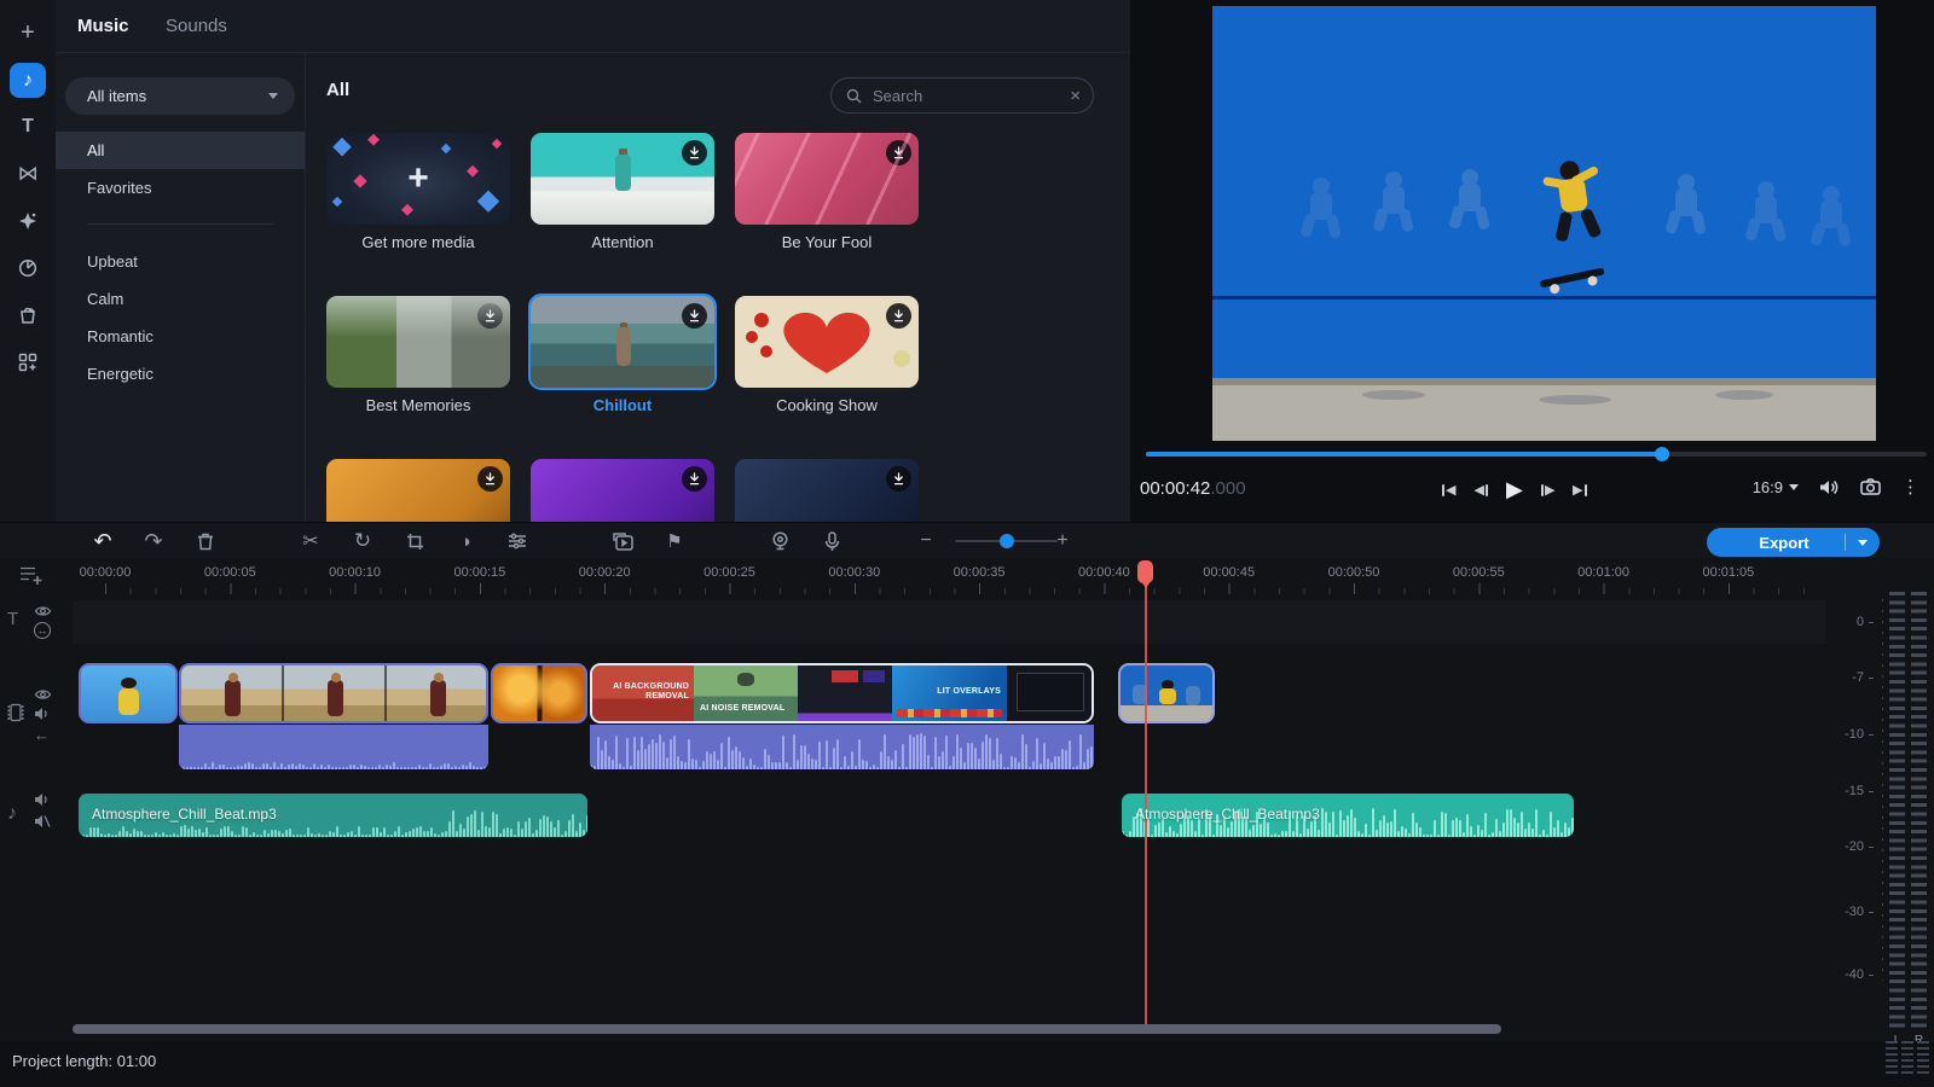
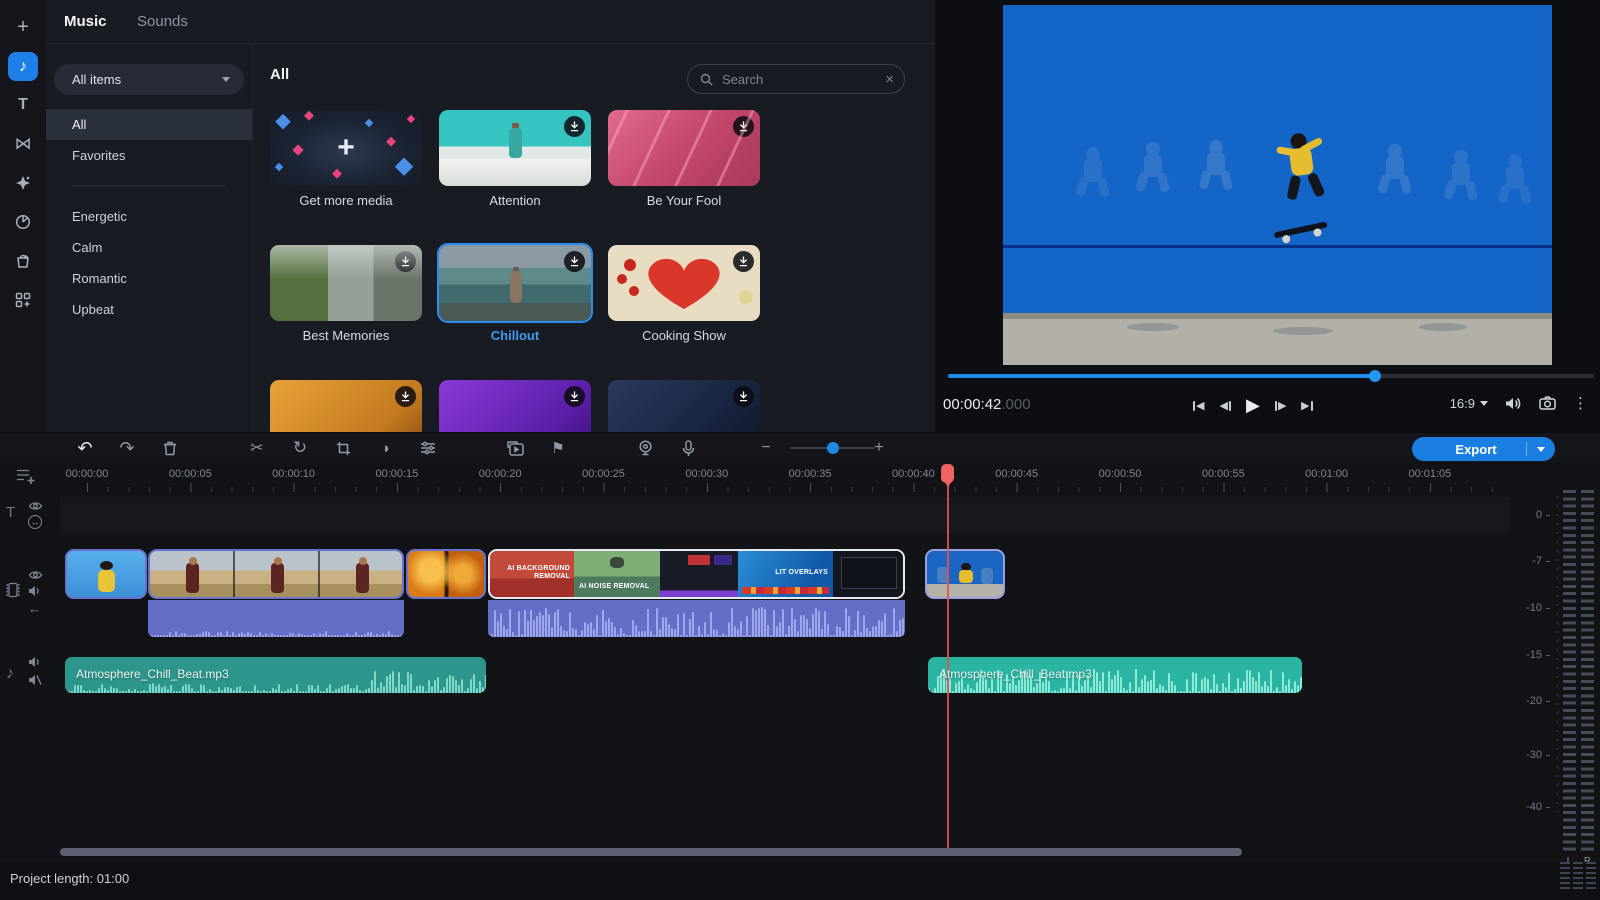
  +
  ♪
  T
  ⋈
  Music
  Sounds
  All items
  All
  Favorites
- Upbeat
+ Energetic
  Calm
  Romantic
- Energetic
+ Upbeat
  All
  Search
  ×
  +
  Get more media
  Attention
  Be Your Fool
  Best Memories
  Chillout
  Cooking Show
  00:00:42.000
  ◀
  ◀
  ▶
  16:9
  ⋮
  ↶
  ↷
  ✂
  ↻
  ◑
  ⚑
  −
  +
  Export
  00:00:00
  00:00:05
  00:00:10
  00:00:15
  00:00:20
  00:00:25
  00:00:30
  00:00:35
  00:00:40
  00:00:45
  00:00:50
  00:00:55
  00:01:00
  00:01:05
  T
  ↔
  ←
  ♪
  Atmosphere_Chill_Beat.mp3
  Atmosphere_Chill_Beat.mp3
  0
  -7
  -10
  -15
  -20
  -30
  -40
  Project length: 01:00
